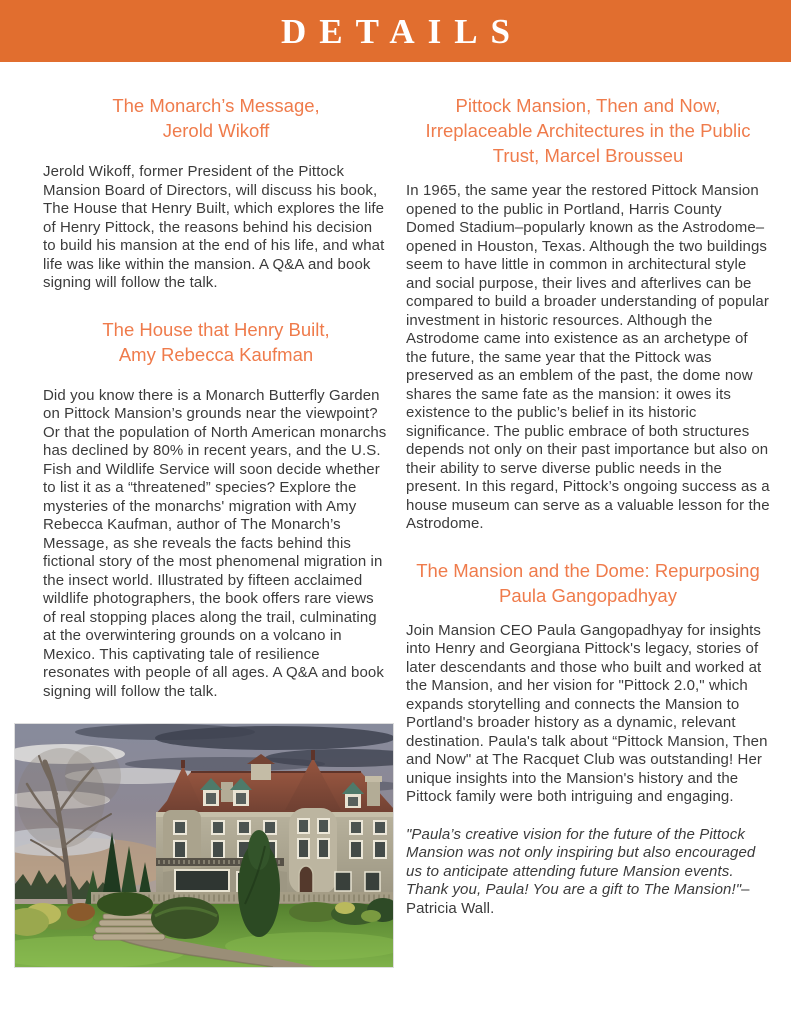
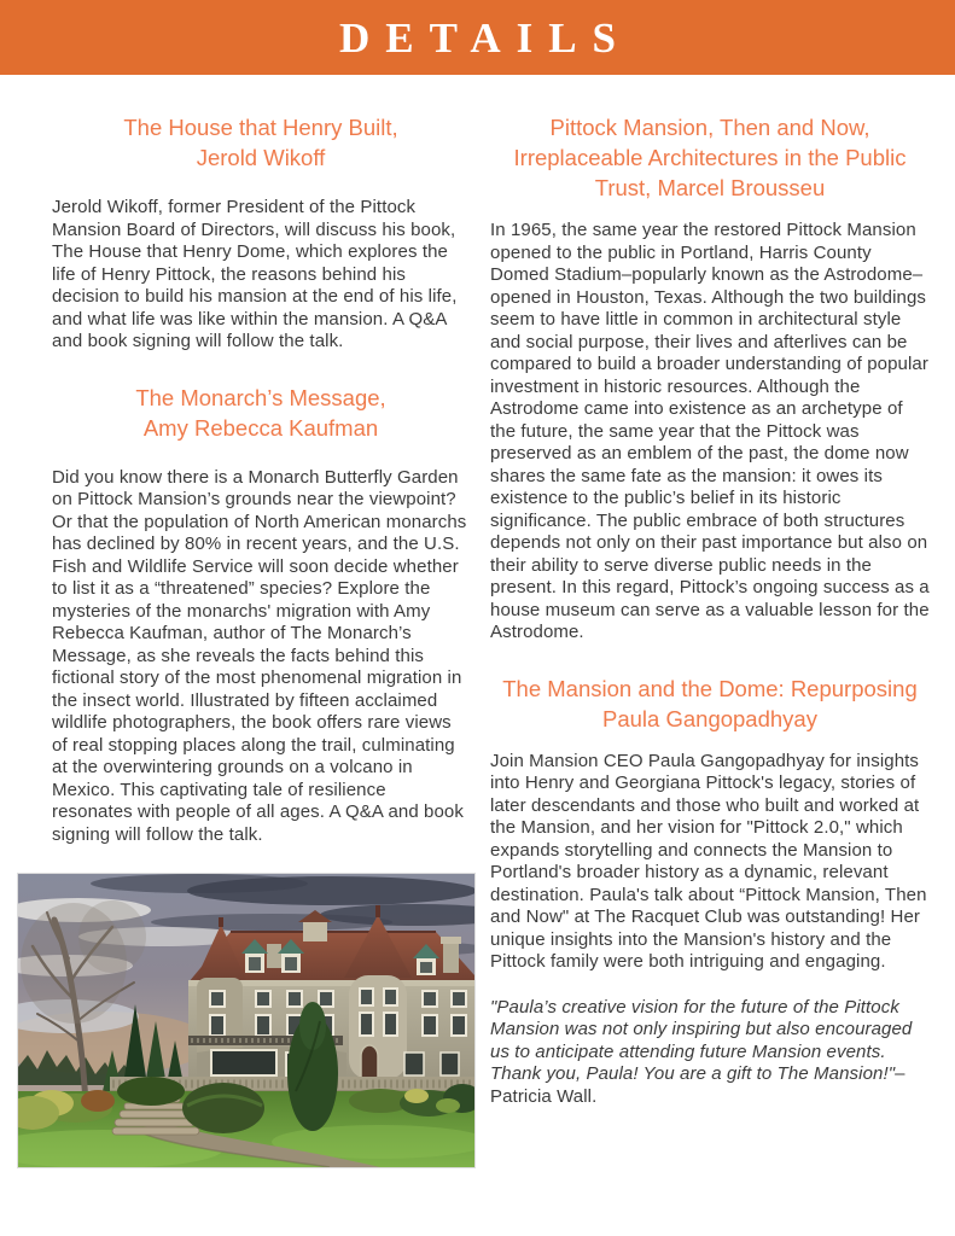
  DETAILS
- The Monarch’s Message,
+ The House that Henry Built,
  Jerold Wikoff
- Jerold Wikoff, former President of the Pittock Mansion Board of Directors, will discuss his book, The House that Henry Built, which explores the life of Henry Pittock, the reasons behind his decision to build his mansion at the end of his life, and what life was like within the mansion. A Q&A and book signing will follow the talk.
+ Jerold Wikoff, former President of the Pittock Mansion Board of Directors, will discuss his book, The House that Henry Dome, which explores the life of Henry Pittock, the reasons behind his decision to build his mansion at the end of his life, and what life was like within the mansion. A Q&A and book signing will follow the talk.
- The House that Henry Built,
+ The Monarch’s Message,
  Amy Rebecca Kaufman
  Did you know there is a Monarch Butterfly Garden on Pittock Mansion’s grounds near the viewpoint? Or that the population of North American monarchs has declined by 80% in recent years, and the U.S. Fish and Wildlife Service will soon decide whether to list it as a “threatened” species? Explore the mysteries of the monarchs' migration with Amy Rebecca Kaufman, author of The Monarch’s Message, as she reveals the facts behind this fictional story of the most phenomenal migration in the insect world. Illustrated by fifteen acclaimed wildlife photographers, the book offers rare views of real stopping places along the trail, culminating at the overwintering grounds on a volcano in Mexico. This captivating tale of resilience resonates with people of all ages. A Q&A and book signing will follow the talk.
  Pittock Mansion, Then and Now,
  Irreplaceable Architectures in the Public
  Trust, Marcel Brousseu
  In 1965, the same year the restored Pittock Mansion opened to the public in Portland, Harris County Domed Stadium–popularly known as the Astrodome–opened in Houston, Texas. Although the two buildings seem to have little in common in architectural style and social purpose, their lives and afterlives can be compared to build a broader understanding of popular investment in historic resources. Although the Astrodome came into existence as an archetype of the future, the same year that the Pittock was preserved as an emblem of the past, the dome now shares the same fate as the mansion: it owes its existence to the public’s belief in its historic significance. The public embrace of both structures depends not only on their past importance but also on their ability to serve diverse public needs in the present. In this regard, Pittock’s ongoing success as a house museum can serve as a valuable lesson for the Astrodome.
  The Mansion and the Dome: Repurposing
  Paula Gangopadhyay
  Join Mansion CEO Paula Gangopadhyay for insights into Henry and Georgiana Pittock's legacy, stories of later descendants and those who built and worked at the Mansion, and her vision for "Pittock 2.0," which expands storytelling and connects the Mansion to Portland's broader history as a dynamic, relevant destination. Paula's talk about “Pittock Mansion, Then and Now" at The Racquet Club was outstanding! Her unique insights into the Mansion's history and the Pittock family were both intriguing and engaging.
  "Paula’s creative vision for the future of the Pittock Mansion was not only inspiring but also encouraged us to anticipate attending future Mansion events. Thank you, Paula! You are a gift to The Mansion!"– Patricia Wall.
